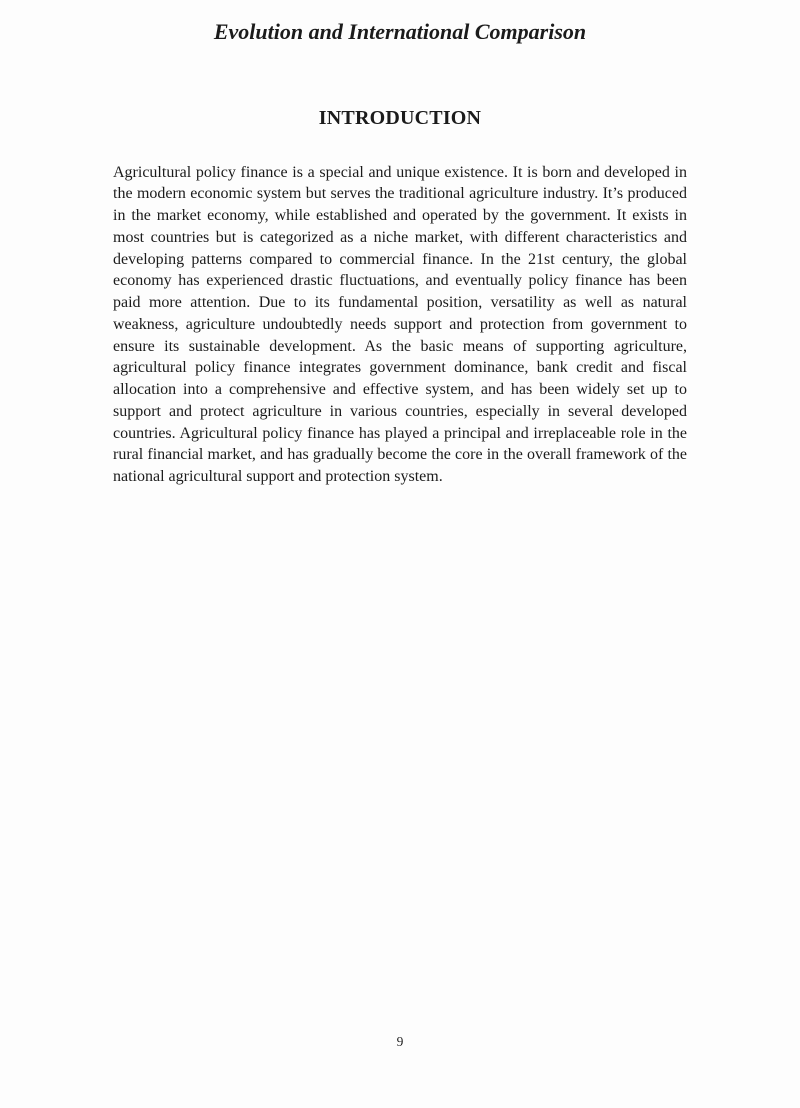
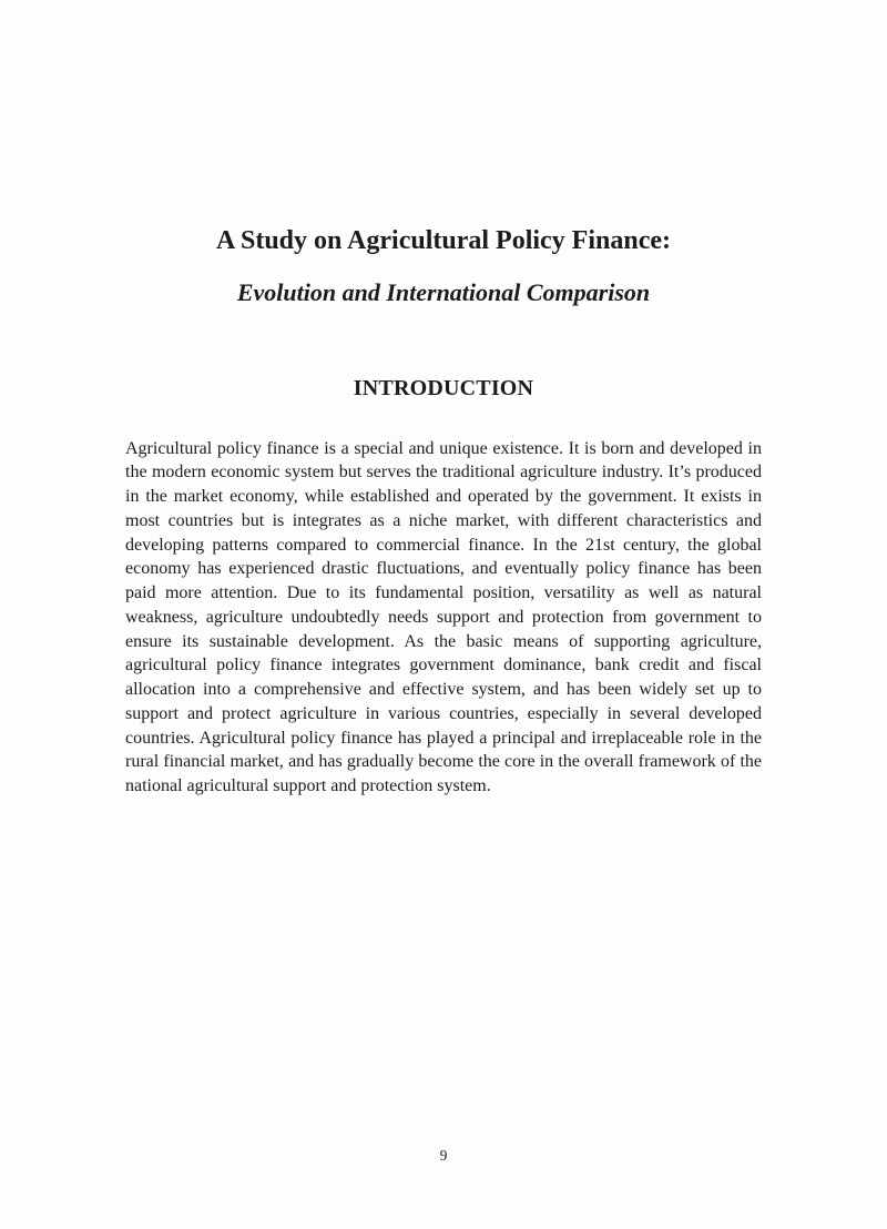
+ A Study on Agricultural Policy Finance:
  Evolution and International Comparison
  INTRODUCTION
- Agricultural policy finance is a special and unique existence. It is born and developed in the modern economic system but serves the traditional agriculture industry. It’s produced in the market economy, while established and operated by the government. It exists in most countries but is categorized as a niche market, with different characteristics and developing patterns compared to commercial finance. In the 21st century, the global economy has experienced drastic fluctuations, and eventually policy finance has been paid more attention. Due to its fundamental position, versatility as well as natural weakness, agriculture undoubtedly needs support and protection from government to ensure its sustainable development. As the basic means of supporting agriculture, agricultural policy finance integrates government dominance, bank credit and fiscal allocation into a comprehensive and effective system, and has been widely set up to support and protect agriculture in various countries, especially in several developed countries. Agricultural policy finance has played a principal and irreplaceable role in the rural financial market, and has gradually become the core in the overall framework of the national agricultural support and protection system.
+ Agricultural policy finance is a special and unique existence. It is born and developed in the modern economic system but serves the traditional agriculture industry. It’s produced in the market economy, while established and operated by the government. It exists in most countries but is integrates as a niche market, with different characteristics and developing patterns compared to commercial finance. In the 21st century, the global economy has experienced drastic fluctuations, and eventually policy finance has been paid more attention. Due to its fundamental position, versatility as well as natural weakness, agriculture undoubtedly needs support and protection from government to ensure its sustainable development. As the basic means of supporting agriculture, agricultural policy finance integrates government dominance, bank credit and fiscal allocation into a comprehensive and effective system, and has been widely set up to support and protect agriculture in various countries, especially in several developed countries. Agricultural policy finance has played a principal and irreplaceable role in the rural financial market, and has gradually become the core in the overall framework of the national agricultural support and protection system.
  9
